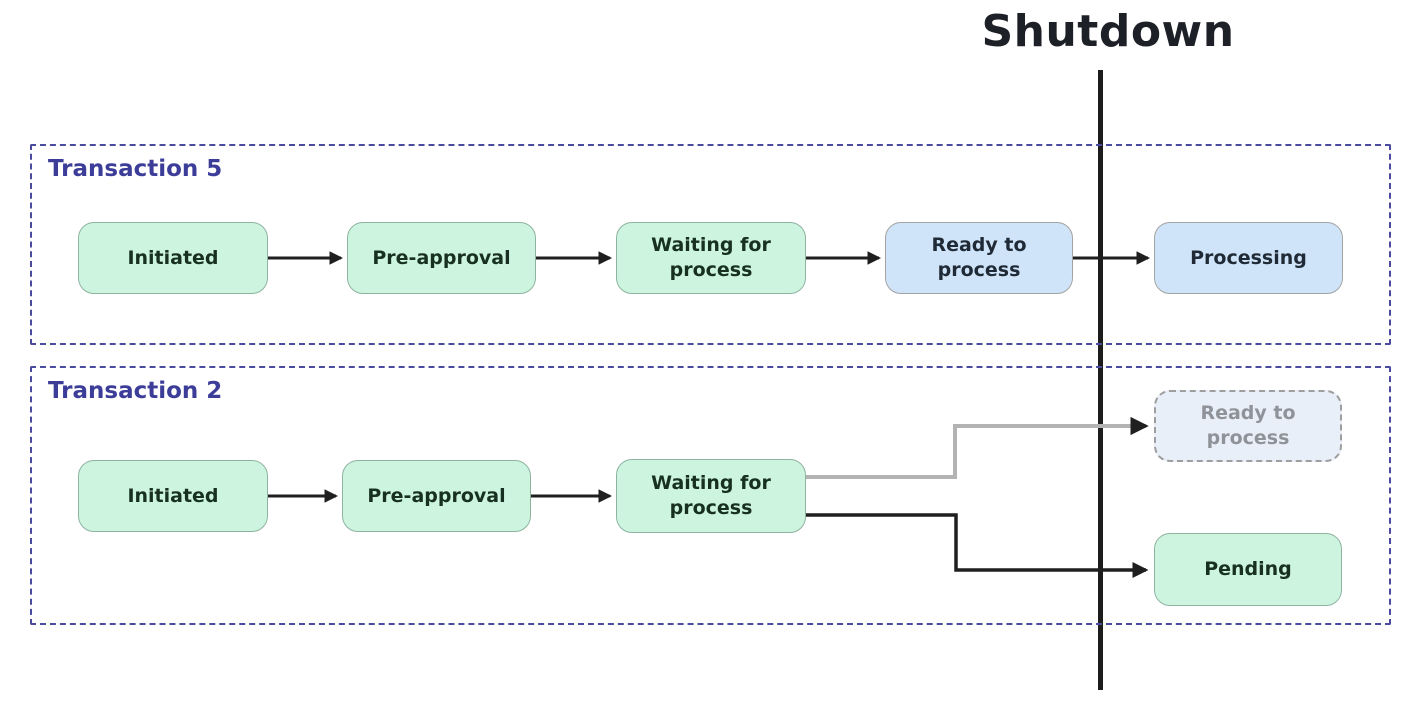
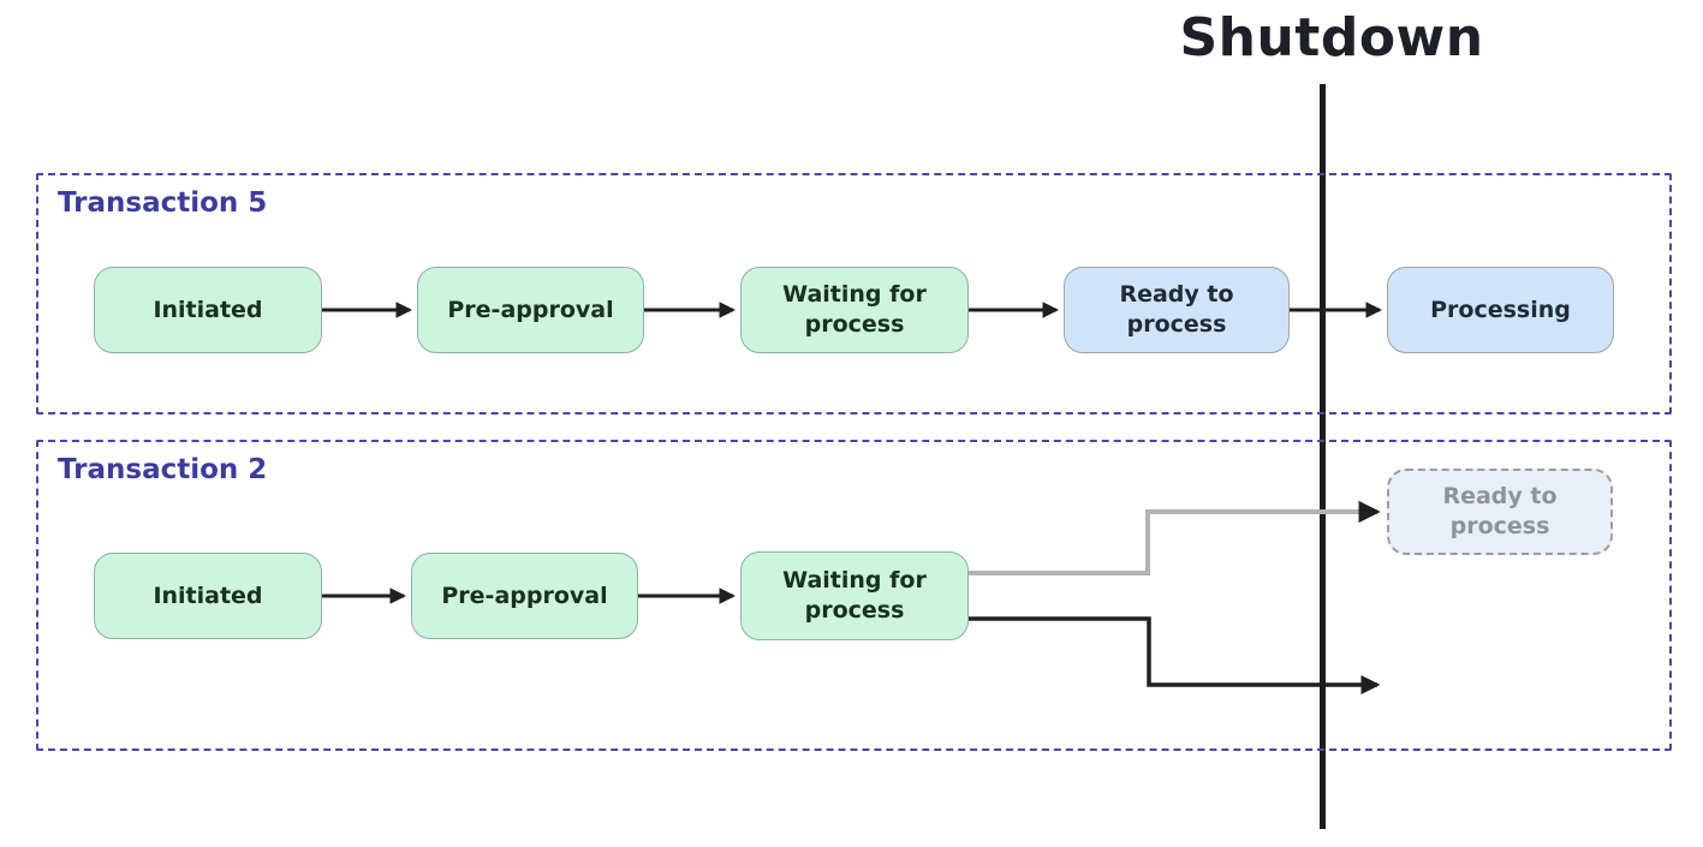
  Shutdown
  Transaction 5
  Transaction 2
  Initiated
  Pre-approval
  Waiting for process
  Ready to process
  Processing
  Initiated
  Pre-approval
  Waiting for process
  Ready to process
- Pending
